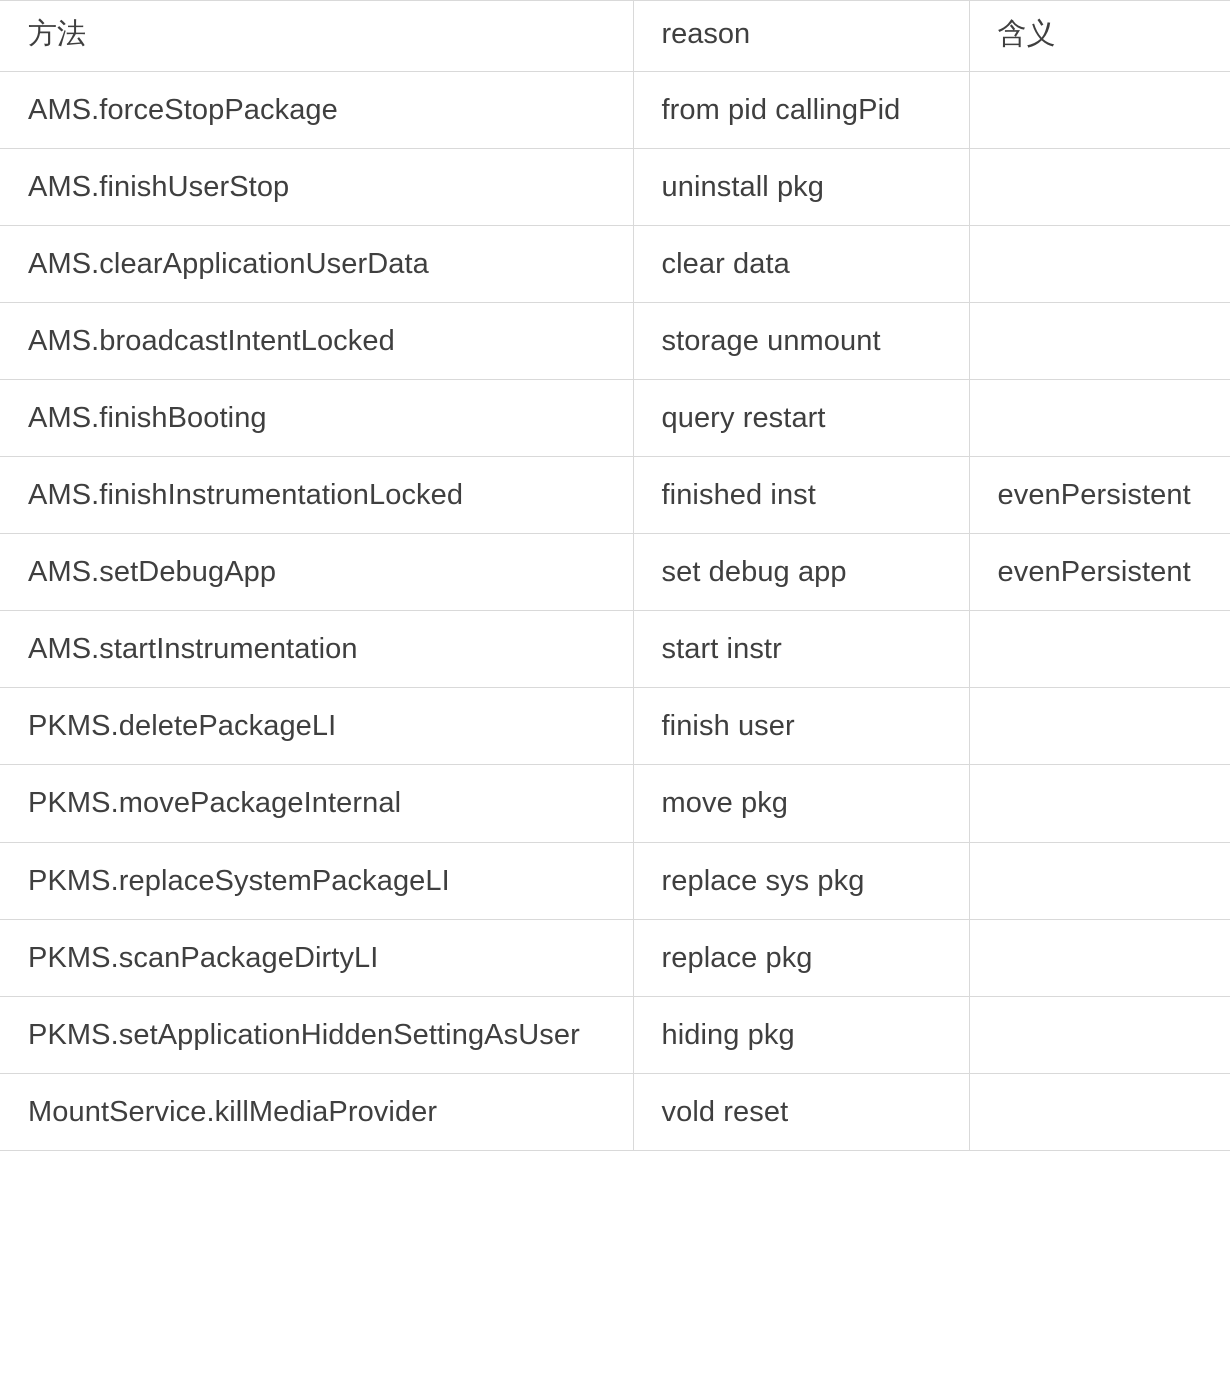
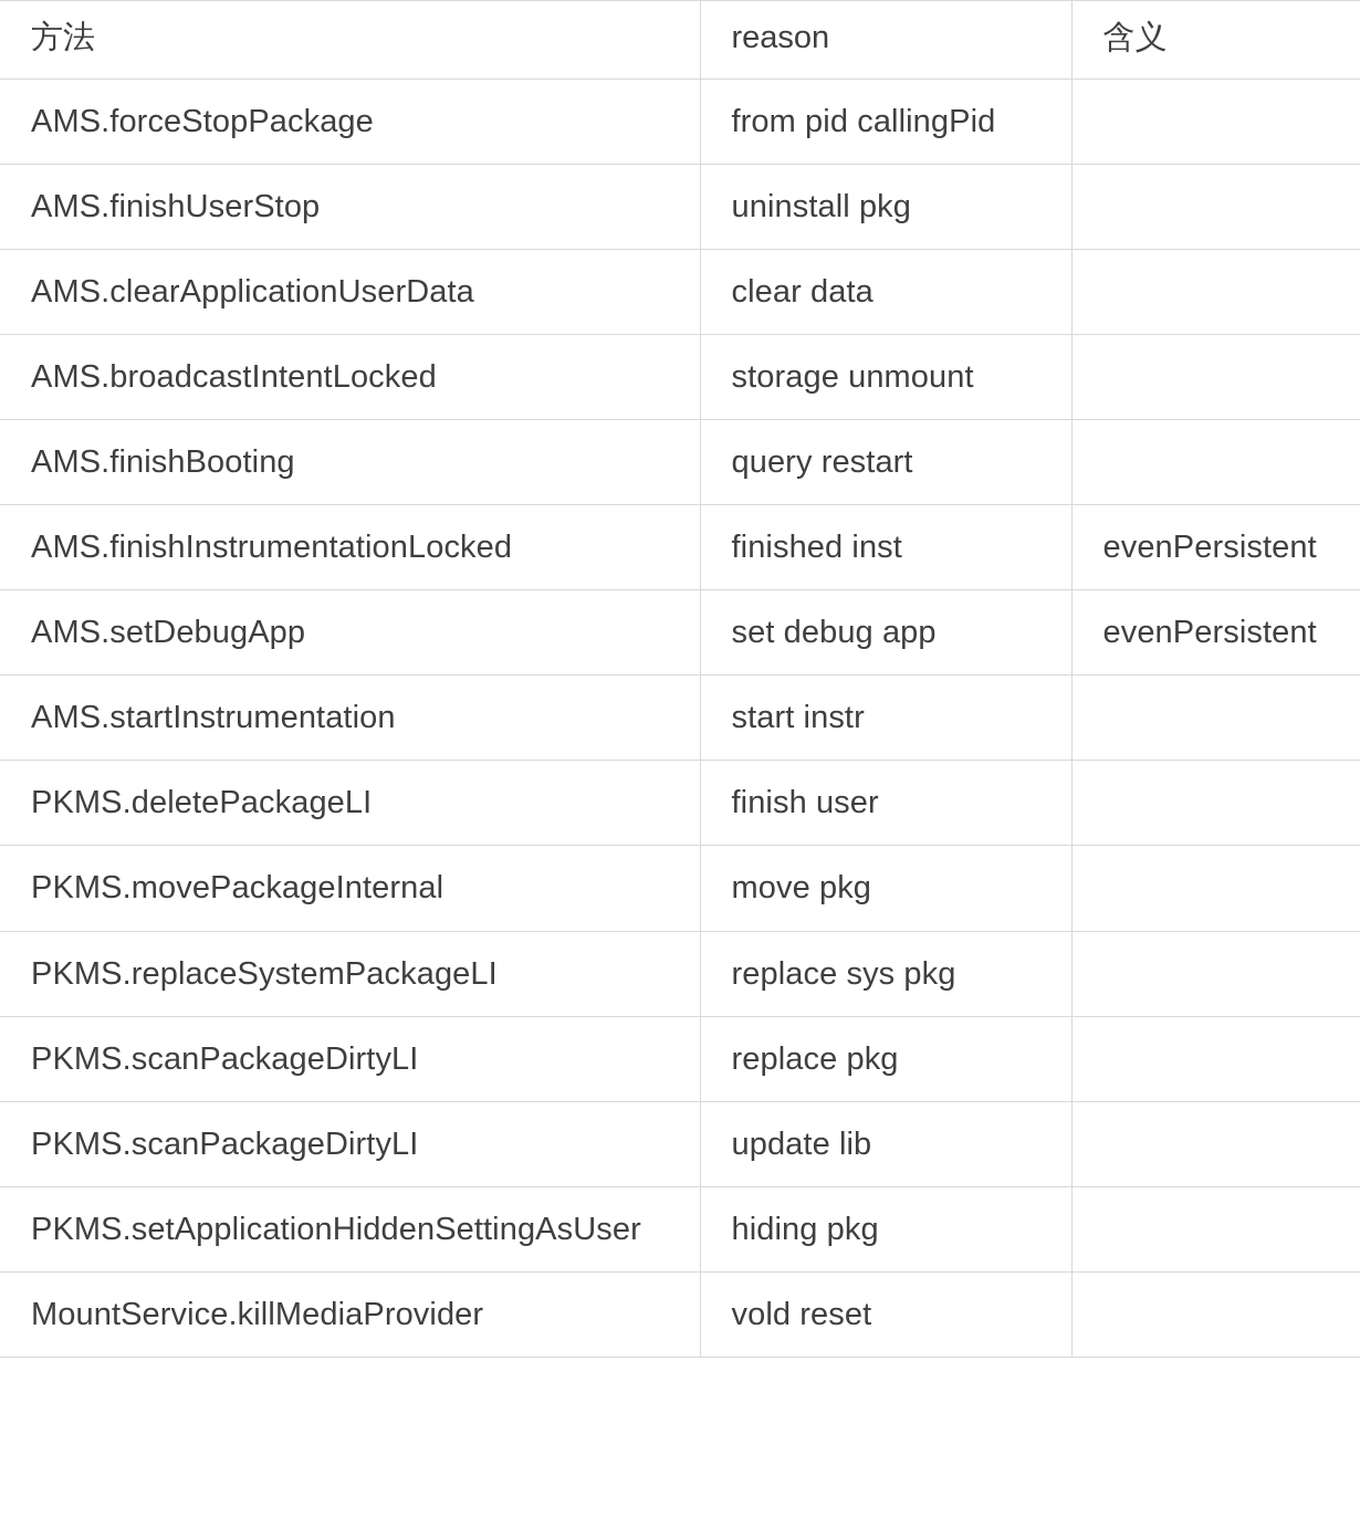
  方法	reason	含义
  AMS.forceStopPackage	from pid callingPid
  AMS.finishUserStop	uninstall pkg
  AMS.clearApplicationUserData	clear data
  AMS.broadcastIntentLocked	storage unmount
  AMS.finishBooting	query restart
  AMS.finishInstrumentationLocked	finished inst	evenPersistent
  AMS.setDebugApp	set debug app	evenPersistent
  AMS.startInstrumentation	start instr
  PKMS.deletePackageLI	finish user
  PKMS.movePackageInternal	move pkg
  PKMS.replaceSystemPackageLI	replace sys pkg
  PKMS.scanPackageDirtyLI	replace pkg
+ PKMS.scanPackageDirtyLI	update lib
  PKMS.setApplicationHiddenSettingAsUser	hiding pkg
  MountService.killMediaProvider	vold reset
